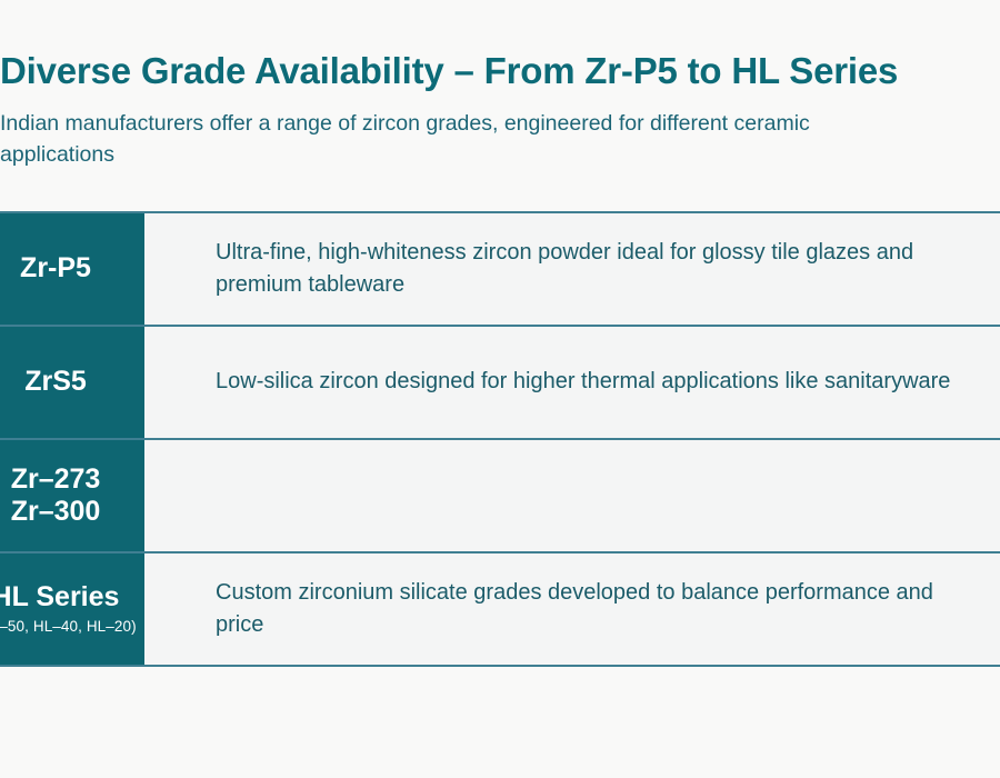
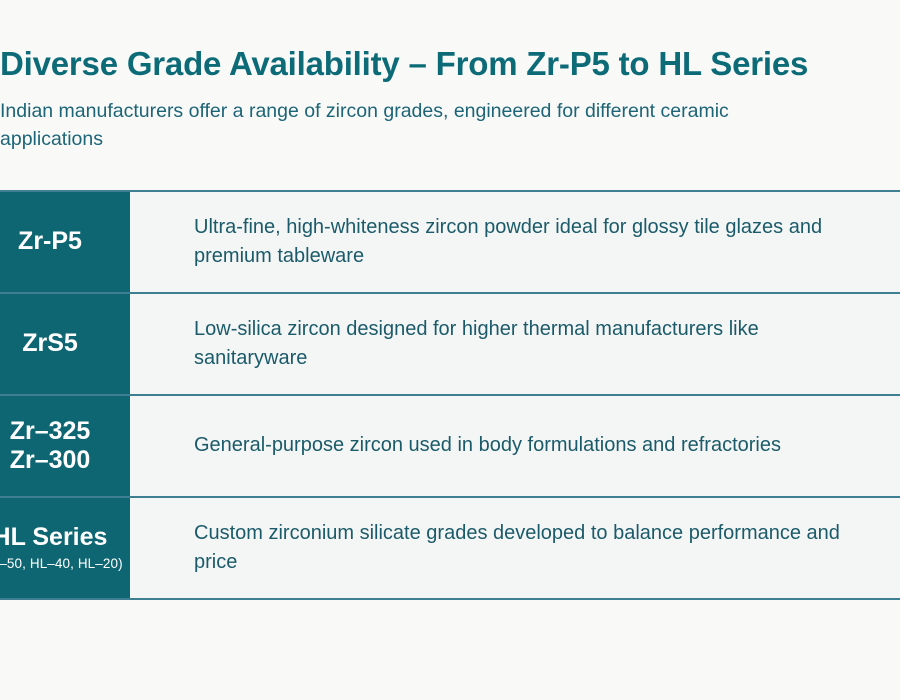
  Diverse Grade Availability – From Zr-P5 to HL Series
  Indian manufacturers offer a range of zircon grades, engineered for different ceramic applications
  Zr-P5
  Ultra-fine, high-whiteness zircon powder ideal for glossy tile glazes and premium tableware
  ZrS5
- Low-silica zircon designed for higher thermal applications like sanitaryware
+ Low-silica zircon designed for higher thermal manufacturers like sanitaryware
- Zr–273
+ Zr–325
  Zr–300
+ General-purpose zircon used in body formulations and refractories
  HL Series
  –50, HL–40, HL–20)
  Custom zirconium silicate grades developed to balance performance and price
